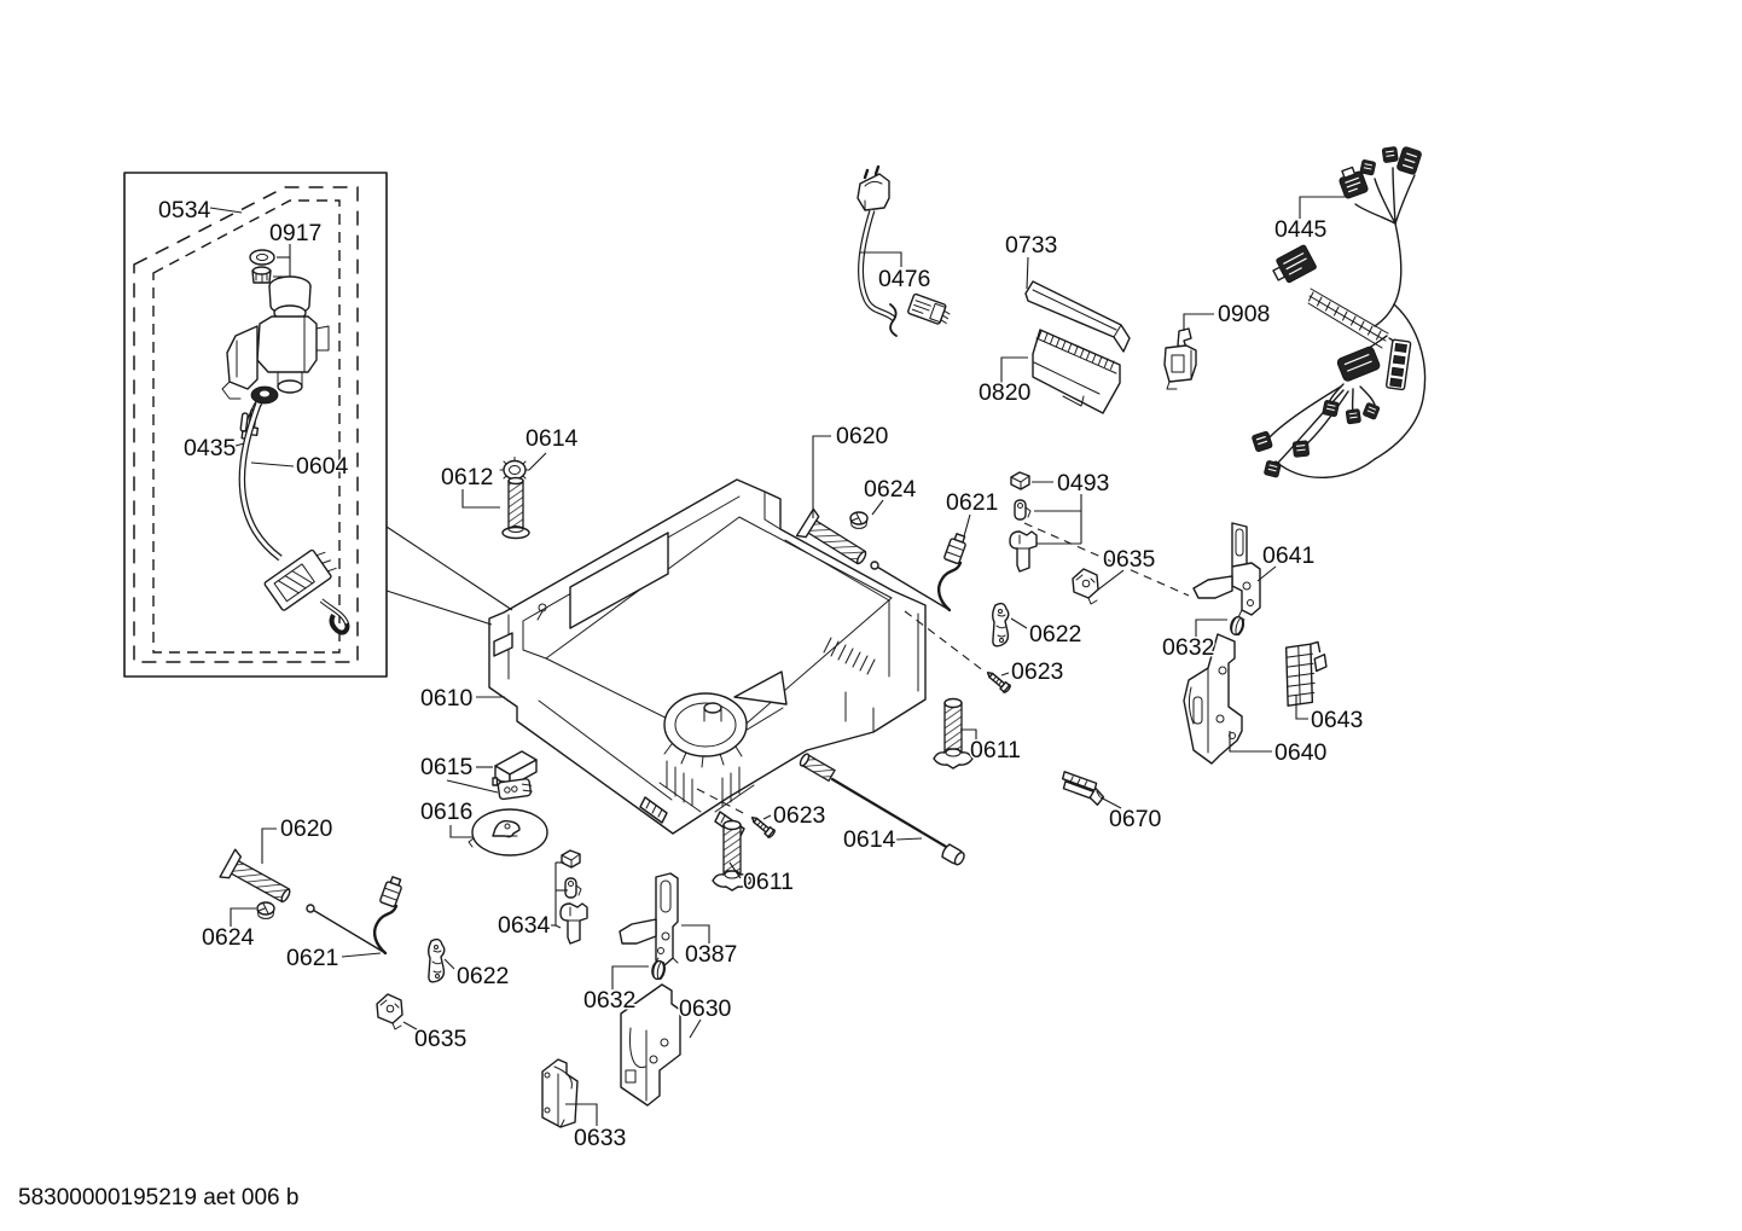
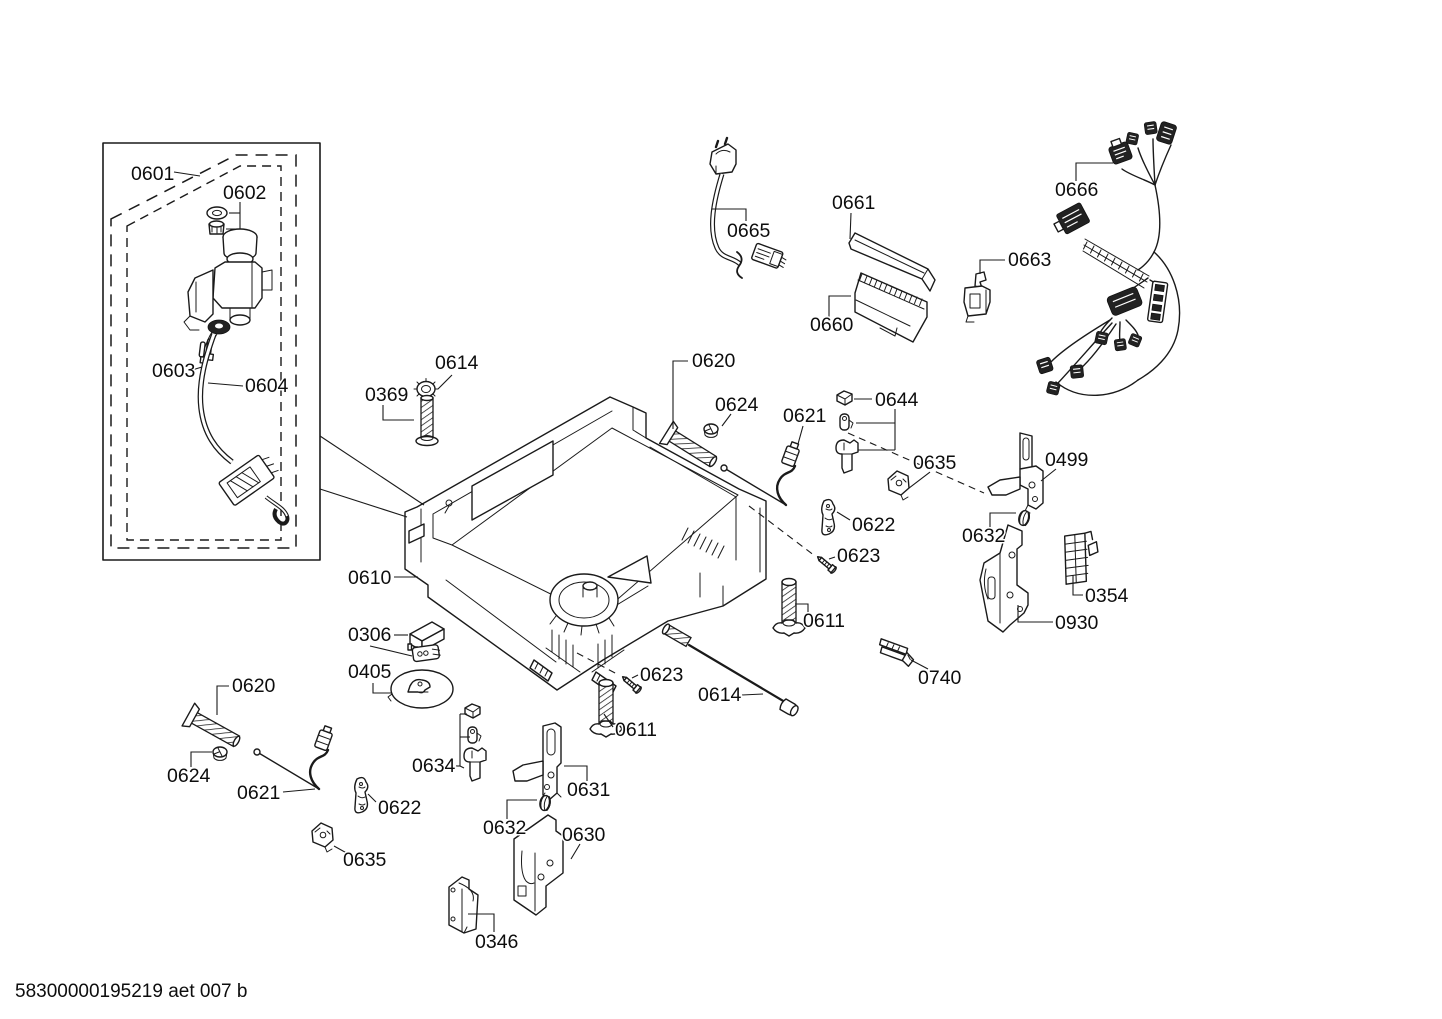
- 0534
+ 0601
- 0917
+ 0602
- 0435
+ 0603
  0604
- 0612
+ 0369
  0614
  0620
  0624
  0621
- 0493
+ 0644
- 0476
+ 0665
- 0733
+ 0661
- 0820
+ 0660
- 0908
+ 0663
- 0445
+ 0666
  0635
- 0641
+ 0499
  0622
  0632
  0623
- 0643
+ 0354
- 0640
+ 0930
  0611
- 0670
+ 0740
  0610
- 0615
+ 0306
- 0616
+ 0405
  0620
  0624
  0621
  0622
  0634
  0635
  0623
  0614
  0611
- 0387
+ 0631
  0632
  0630
- 0633
+ 0346
- 58300000195219 aet 006 b
+ 58300000195219 aet 007 b
